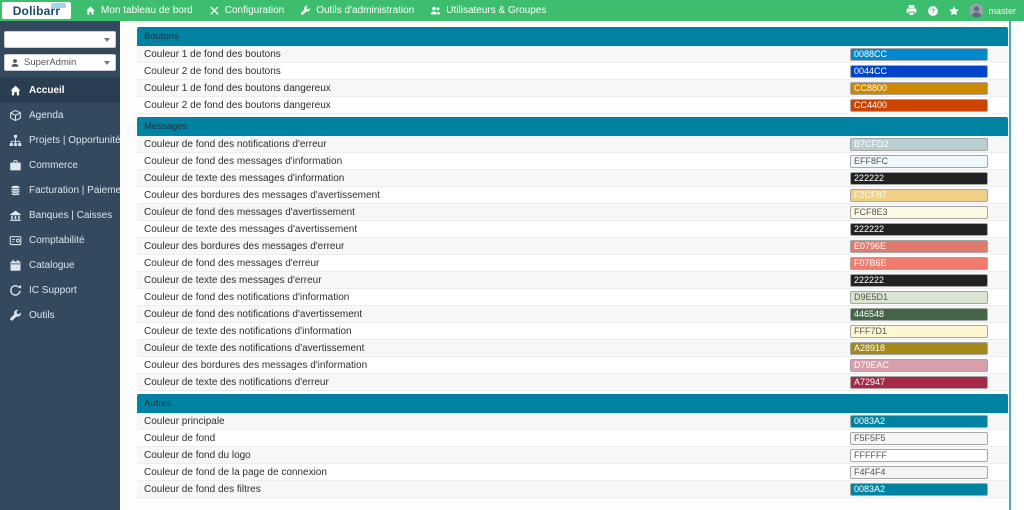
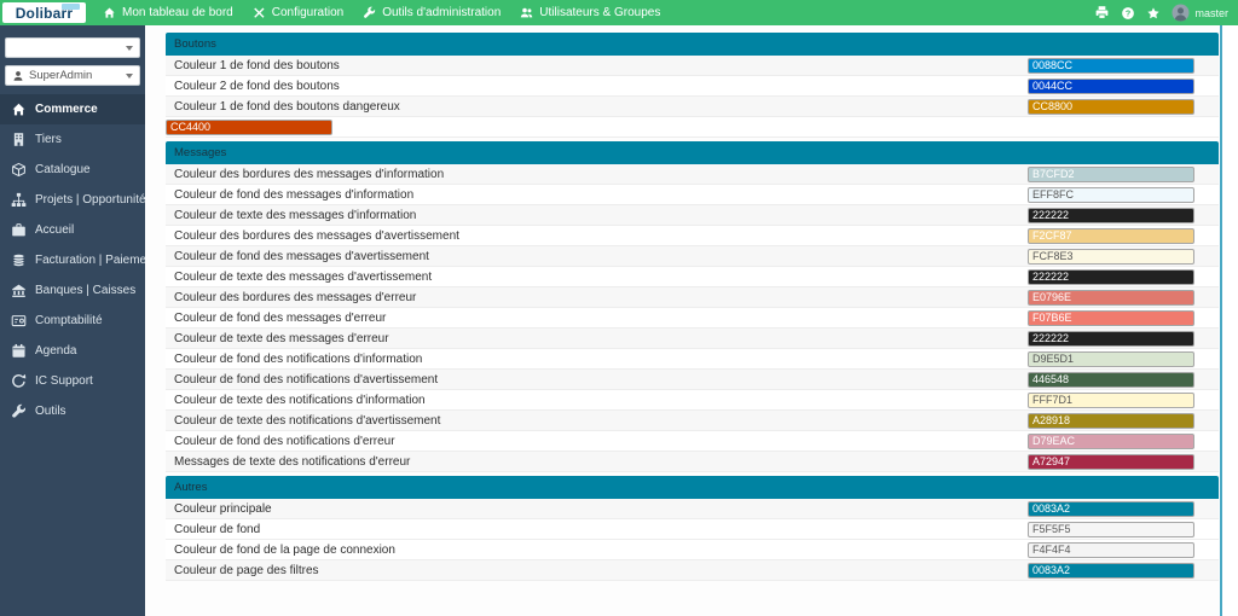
  Dolibarr
  Mon tableau de bord
  Configuration
  Outils d'administration
  Utilisateurs & Groupes
  ?
  master
  SuperAdmin
- Accueil
+ Commerce
+ Tiers
- Agenda
+ Catalogue
  Projets | Opportunité
- Commerce
+ Accueil
  Facturation | Paieme
  Banques | Caisses
  Comptabilité
- Catalogue
+ Agenda
  IC Support
  Outils
  Boutons
  Couleur 1 de fond des boutons
  0088CC
  Couleur 2 de fond des boutons
  0044CC
  Couleur 1 de fond des boutons dangereux
  CC8800
- Couleur 2 de fond des boutons dangereux
  CC4400
  Messages
- Couleur de fond des notifications d'erreur
+ Couleur des bordures des messages d'information
  B7CFD2
  Couleur de fond des messages d'information
  EFF8FC
  Couleur de texte des messages d'information
  222222
  Couleur des bordures des messages d'avertissement
  F2CF87
  Couleur de fond des messages d'avertissement
  FCF8E3
  Couleur de texte des messages d'avertissement
  222222
  Couleur des bordures des messages d'erreur
  E0796E
  Couleur de fond des messages d'erreur
  F07B6E
  Couleur de texte des messages d'erreur
  222222
  Couleur de fond des notifications d'information
  D9E5D1
  Couleur de fond des notifications d'avertissement
  446548
  Couleur de texte des notifications d'information
  FFF7D1
  Couleur de texte des notifications d'avertissement
  A28918
- Couleur des bordures des messages d'information
+ Couleur de fond des notifications d'erreur
  D79EAC
- Couleur de texte des notifications d'erreur
+ Messages de texte des notifications d'erreur
  A72947
  Autres
  Couleur principale
  0083A2
  Couleur de fond
  F5F5F5
- Couleur de fond du logo
- FFFFFF
  Couleur de fond de la page de connexion
  F4F4F4
- Couleur de fond des filtres
+ Couleur de page des filtres
  0083A2
